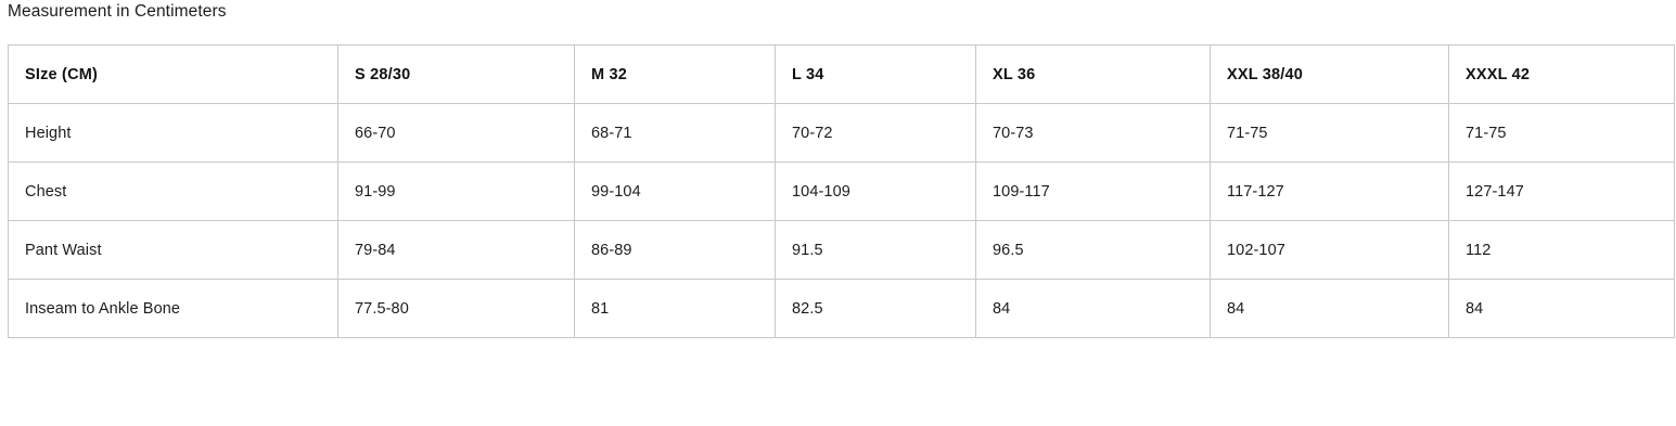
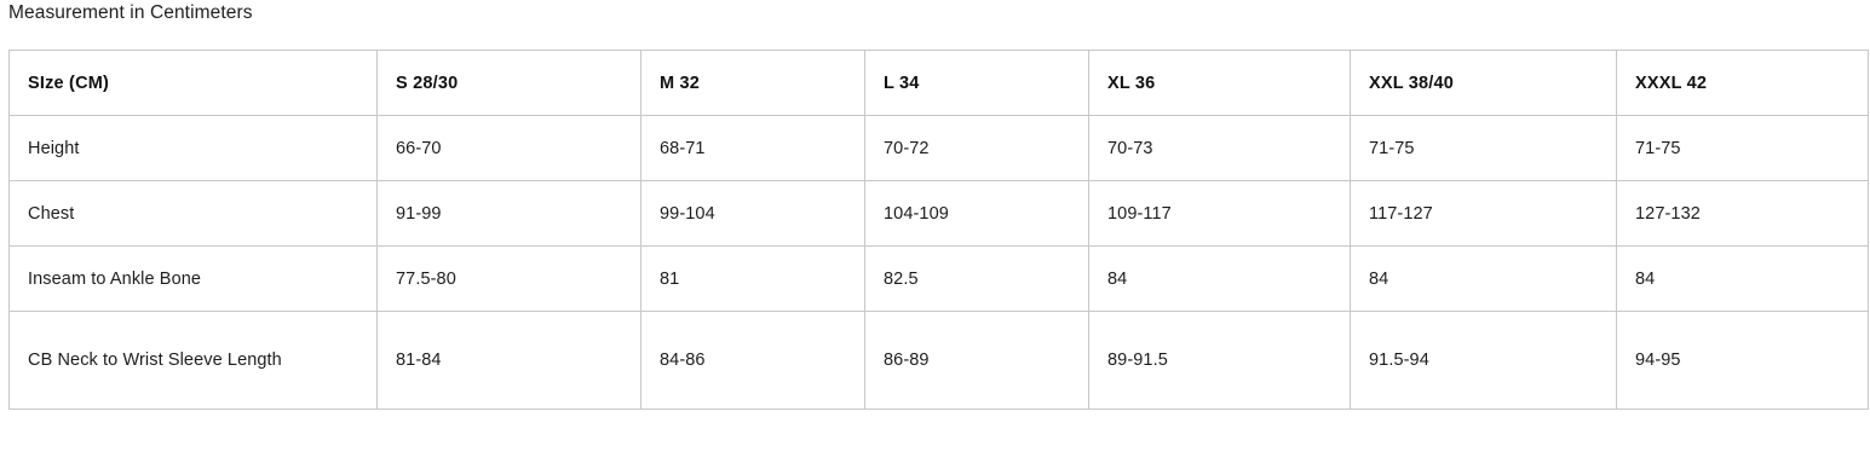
  Measurement in Centimeters
  SIze (CM)	S 28/30	M 32	L 34	XL 36	XXL 38/40	XXXL 42
  Height	66-70	68-71	70-72	70-73	71-75	71-75
- Chest	91-99	99-104	104-109	109-117	117-127	127-147
+ Chest	91-99	99-104	104-109	109-117	117-127	127-132
- Pant Waist	79-84	86-89	91.5	96.5	102-107	112
  Inseam to Ankle Bone	77.5-80	81	82.5	84	84	84
+ CB Neck to Wrist Sleeve Length	81-84	84-86	86-89	89-91.5	91.5-94	94-95
